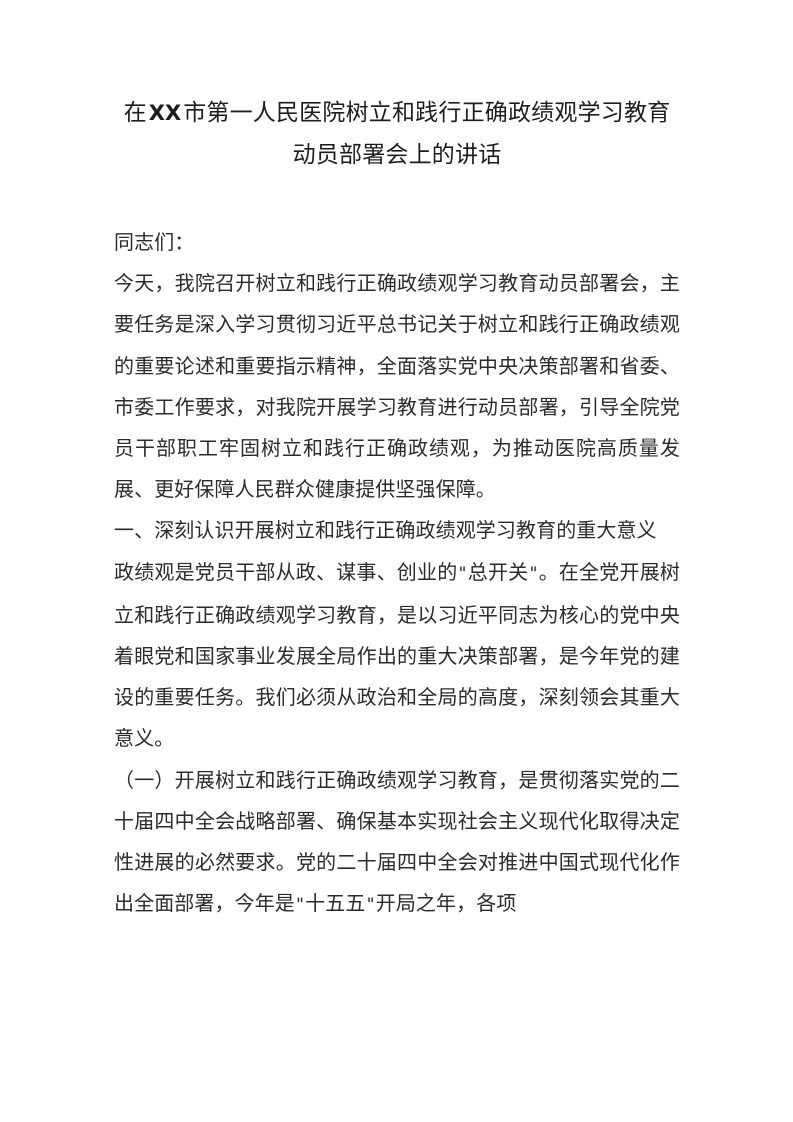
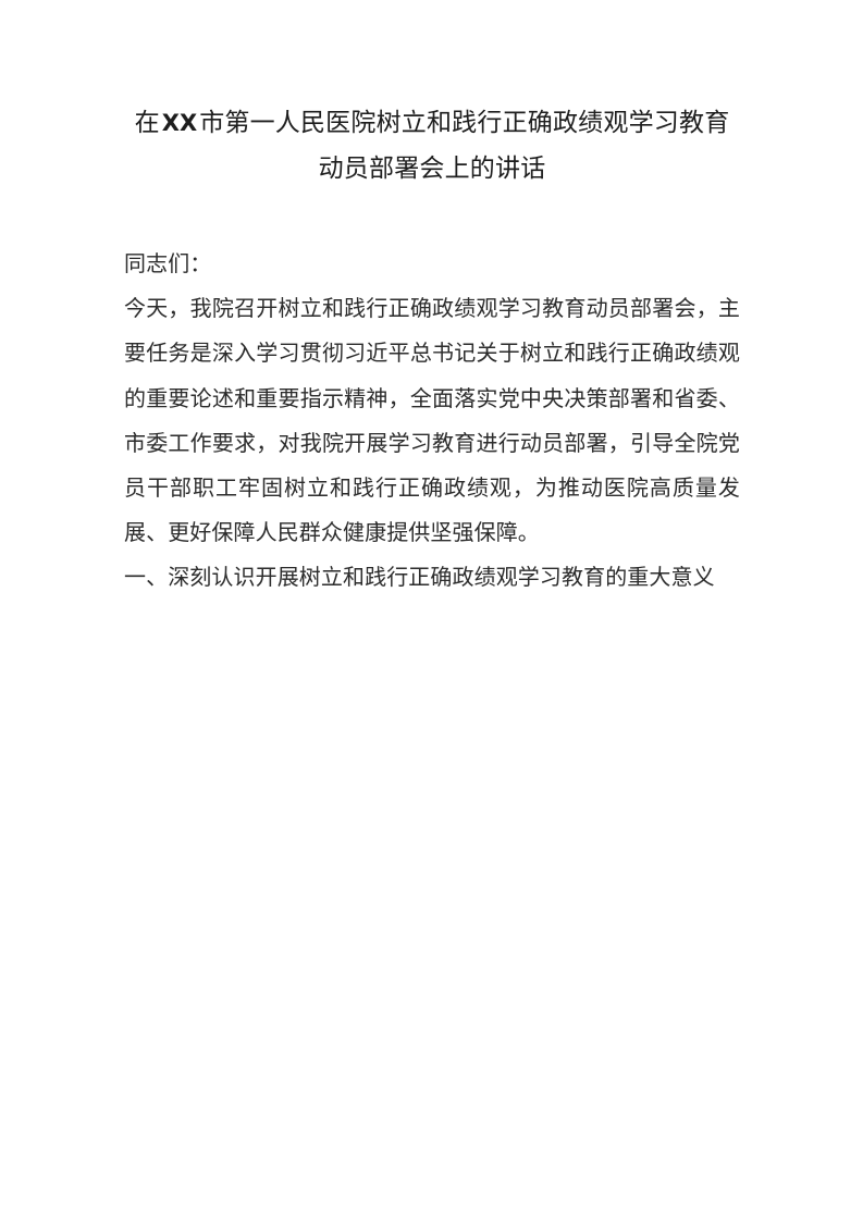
  在XX市第一人民医院树立和践行正确政绩观学习教育动员部署会上的讲话
  同志们：
  今天，我院召开树立和践行正确政绩观学习教育动员部署会，主要任务是深入学习贯彻习近平总书记关于树立和践行正确政绩观的重要论述和重要指示精神，全面落实党中央决策部署和省委、市委工作要求，对我院开展学习教育进行动员部署，引导全院党员干部职工牢固树立和践行正确政绩观，为推动医院高质量发展、更好保障人民群众健康提供坚强保障。
  一、深刻认识开展树立和践行正确政绩观学习教育的重大意义
- 政绩观是党员干部从政、谋事、创业的"总开关"。在全党开展树立和践行正确政绩观学习教育，是以习近平同志为核心的党中央着眼党和国家事业发展全局作出的重大决策部署，是今年党的建设的重要任务。我们必须从政治和全局的高度，深刻领会其重大意义。
- （一）开展树立和践行正确政绩观学习教育，是贯彻落实党的二十届四中全会战略部署、确保基本实现社会主义现代化取得决定性进展的必然要求。党的二十届四中全会对推进中国式现代化作出全面部署，今年是"十五五"开局之年，各项
